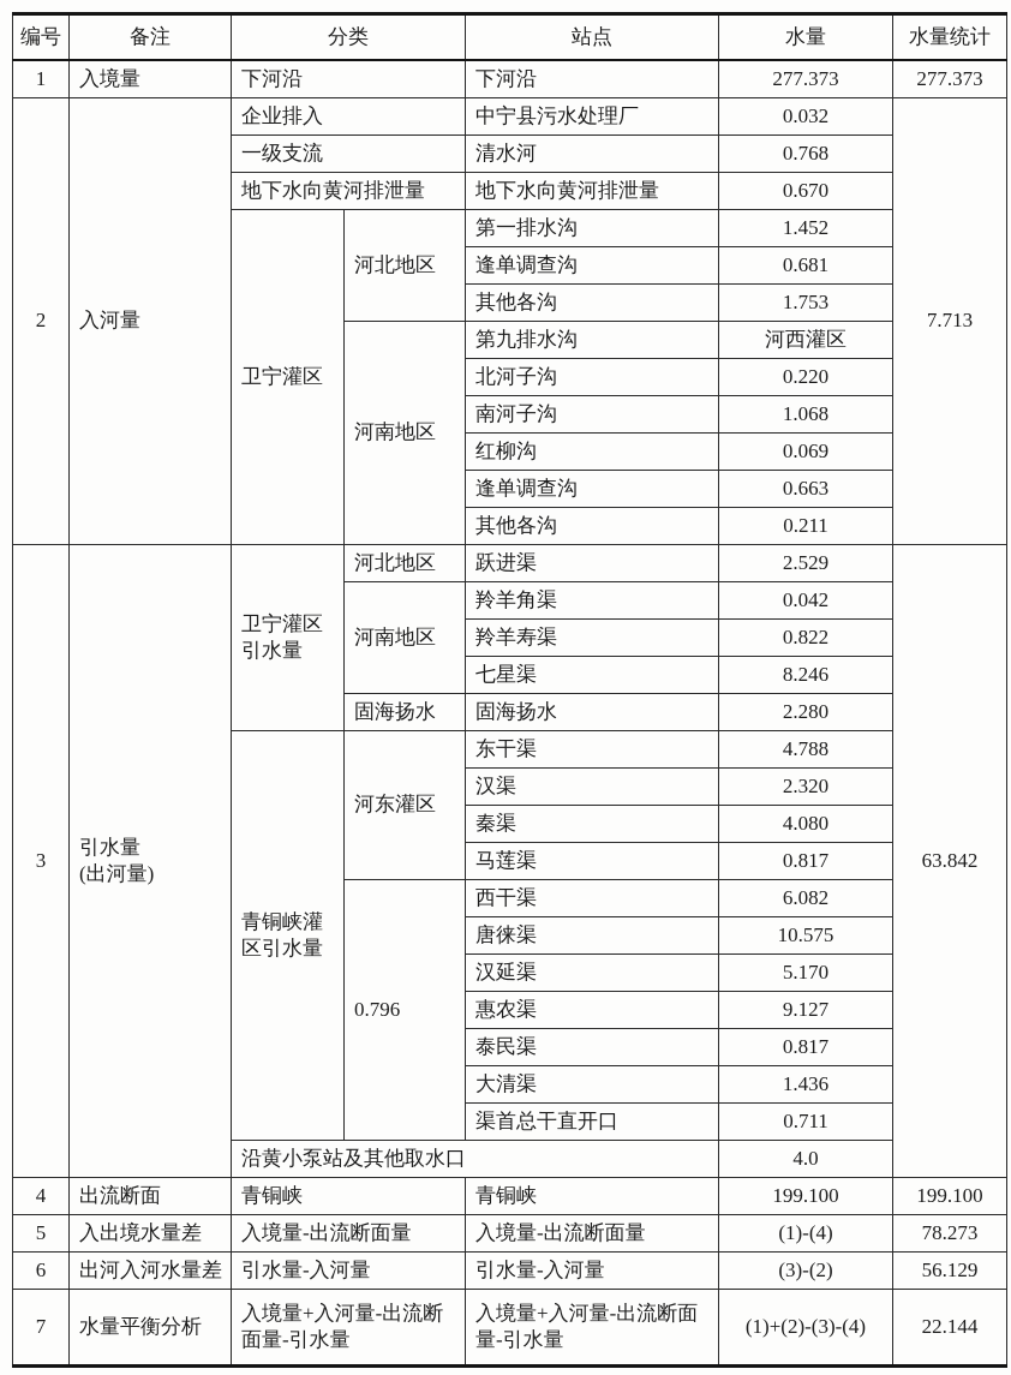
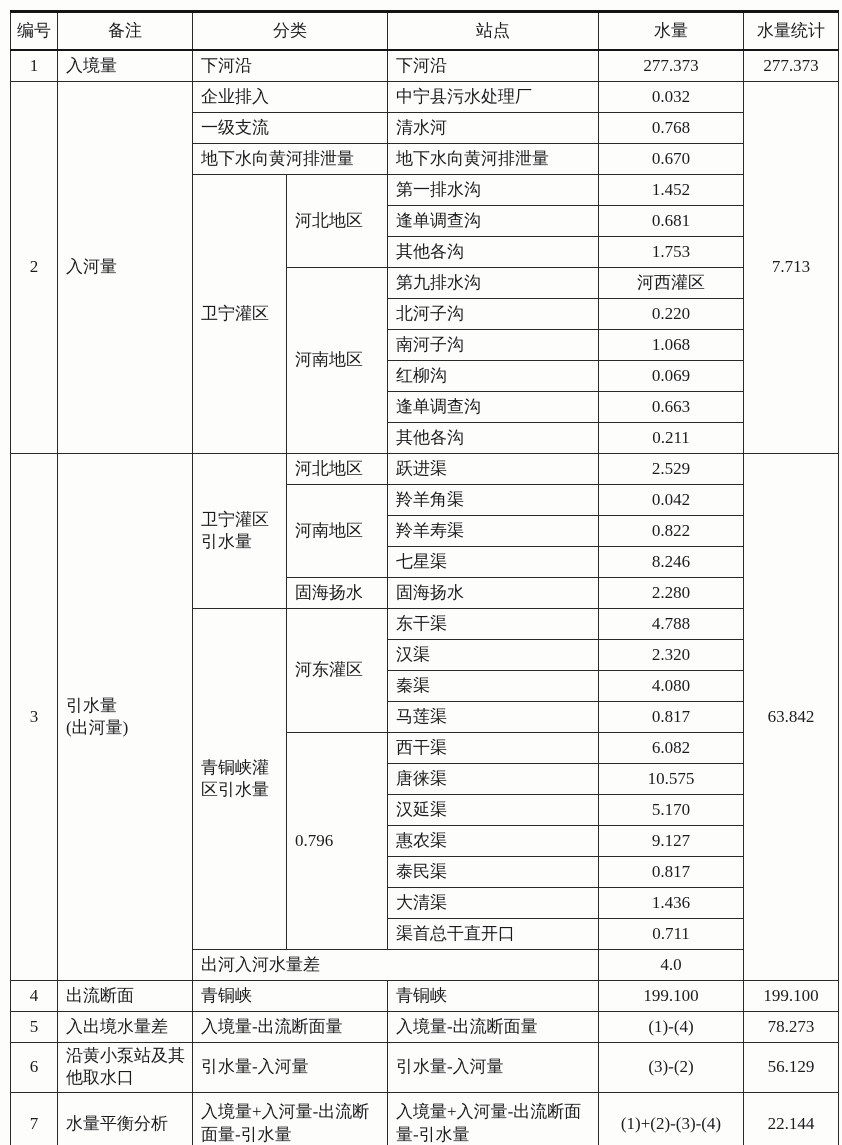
  编号	备注	分类	站点	水量	水量统计
  1	入境量	下河沿	下河沿	277.373	277.373
  2	入河量	企业排入	中宁县污水处理厂	0.032	7.713
  一级支流	清水河	0.768
  地下水向黄河排泄量	地下水向黄河排泄量	0.670
  卫宁灌区	河北地区	第一排水沟	1.452
  逢单调查沟	0.681
  其他各沟	1.753
  河南地区	第九排水沟	河西灌区
  北河子沟	0.220
  南河子沟	1.068
  红柳沟	0.069
  逢单调查沟	0.663
  其他各沟	0.211
  3	引水量 (出河量)	卫宁灌区引水量	河北地区	跃进渠	2.529	63.842
  河南地区	羚羊角渠	0.042
  羚羊寿渠	0.822
  七星渠	8.246
  固海扬水	固海扬水	2.280
  青铜峡灌区引水量	河东灌区	东干渠	4.788
  汉渠	2.320
  秦渠	4.080
  马莲渠	0.817
  0.796	西干渠	6.082
  唐徕渠	10.575
  汉延渠	5.170
  惠农渠	9.127
  泰民渠	0.817
  大清渠	1.436
  渠首总干直开口	0.711
- 沿黄小泵站及其他取水口	4.0
+ 出河入河水量差	4.0
  4	出流断面	青铜峡	青铜峡	199.100	199.100
  5	入出境水量差	入境量-出流断面量	入境量-出流断面量	(1)-(4)	78.273
- 6	出河入河水量差	引水量-入河量	引水量-入河量	(3)-(2)	56.129
+ 6	沿黄小泵站及其他取水口	引水量-入河量	引水量-入河量	(3)-(2)	56.129
  7	水量平衡分析	入境量+入河量-出流断面量-引水量	入境量+入河量-出流断面量-引水量	(1)+(2)-(3)-(4)	22.144
